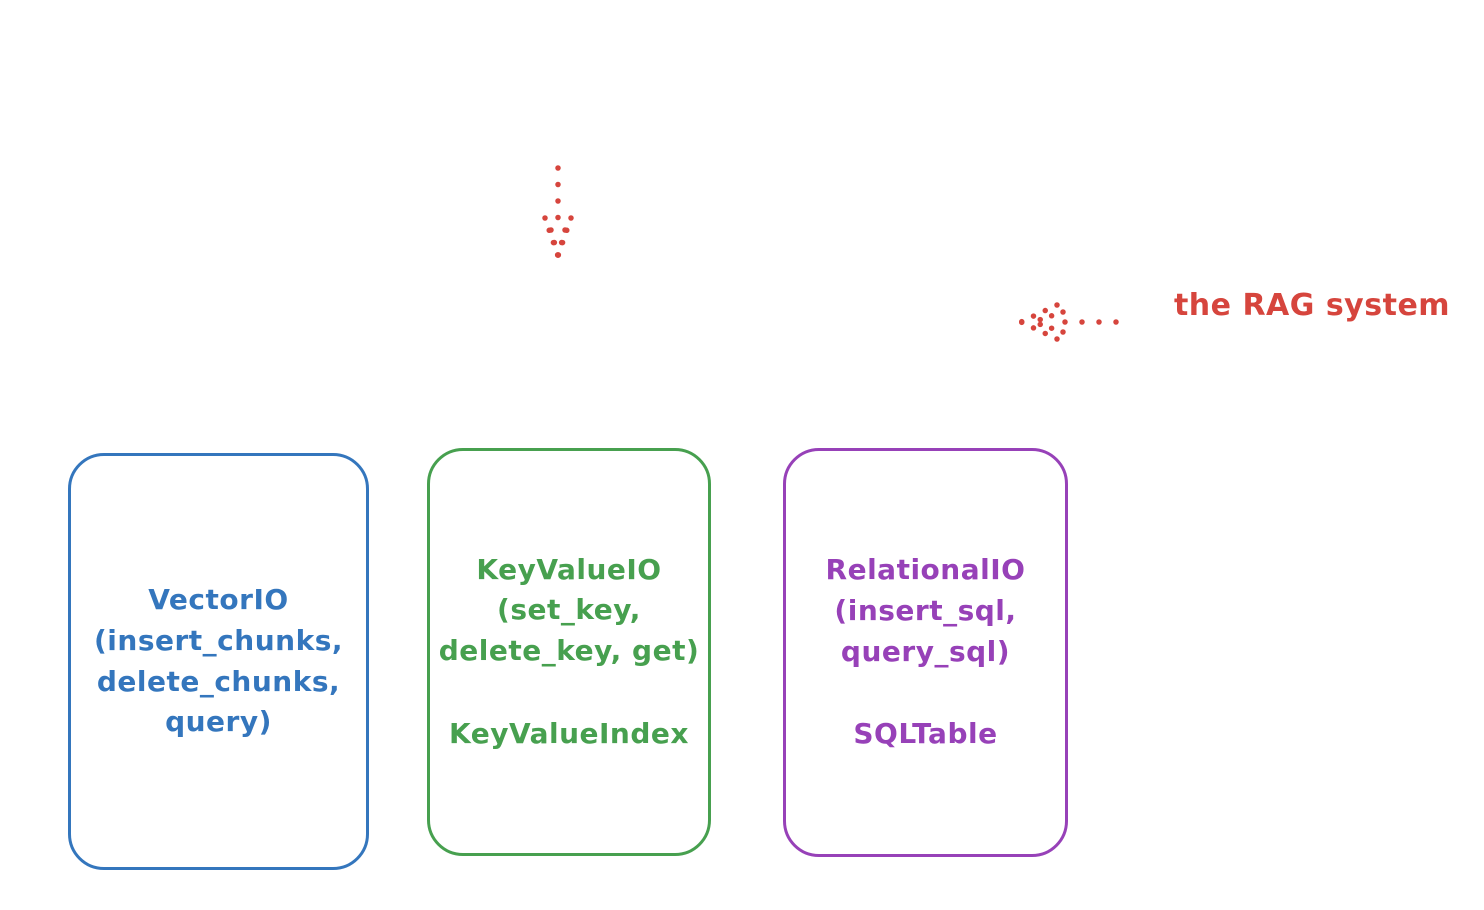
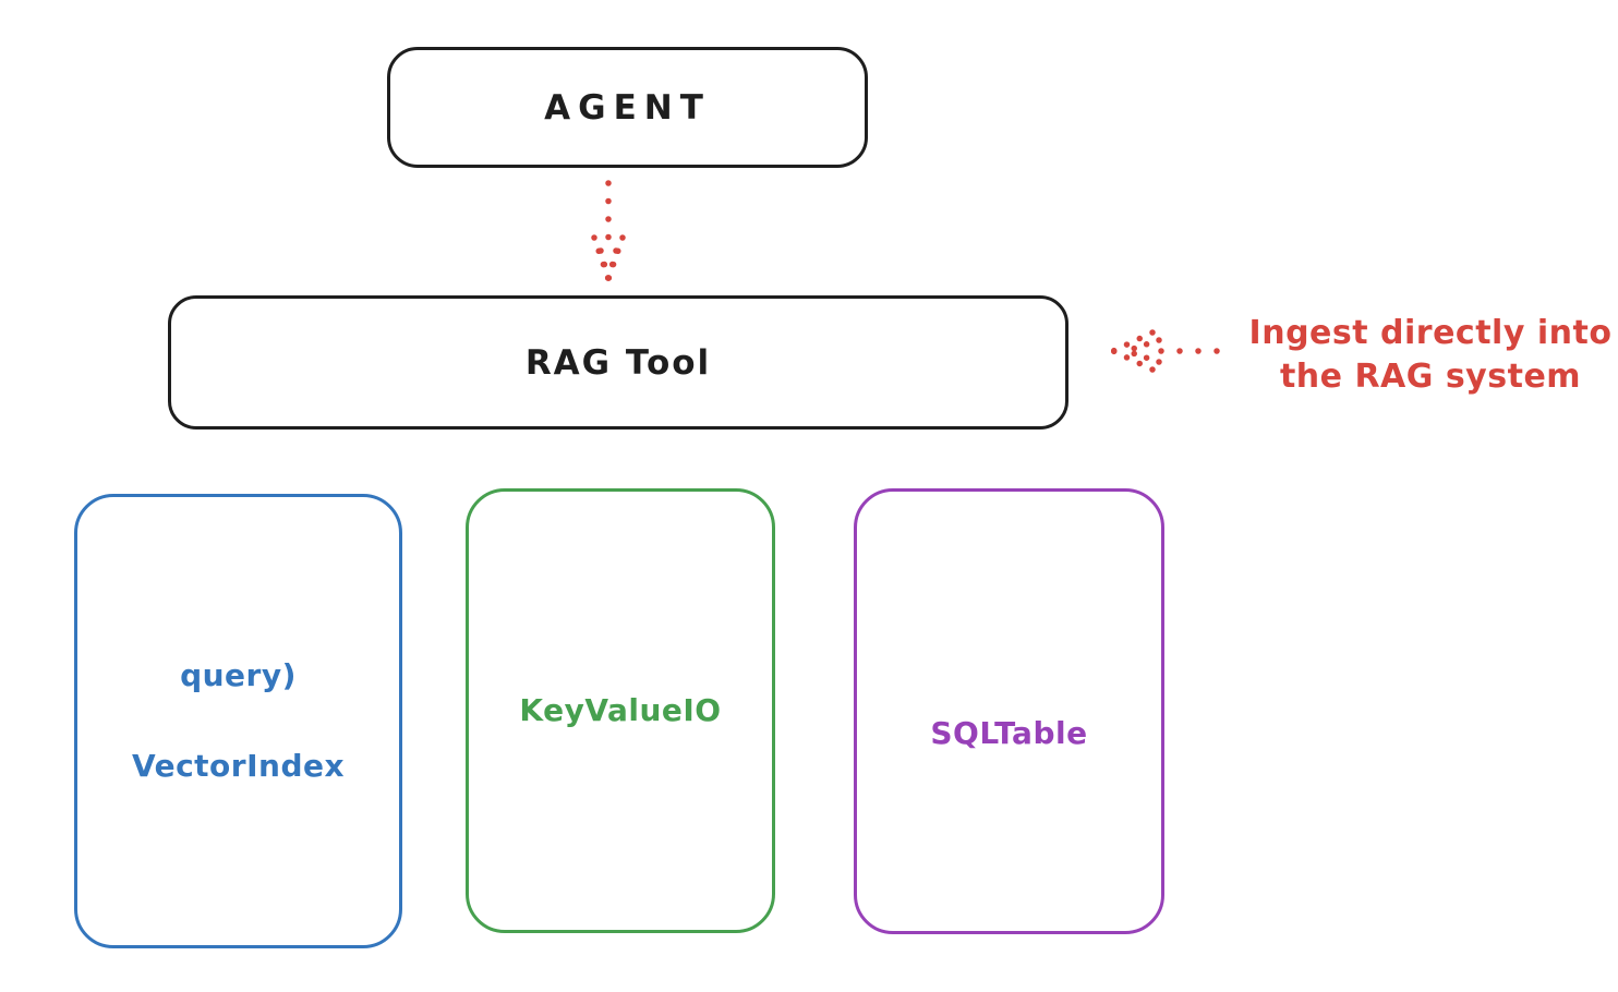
+ AGENT
+ RAG Tool
+ Ingest directly into
  the RAG system
- VectorIO
- (insert_chunks,
- delete_chunks,
  query)
+ VectorIndex
  KeyValueIO
- (set_key,
- delete_key, get)
- KeyValueIndex
- RelationalIO
- (insert_sql,
- query_sql)
  SQLTable
